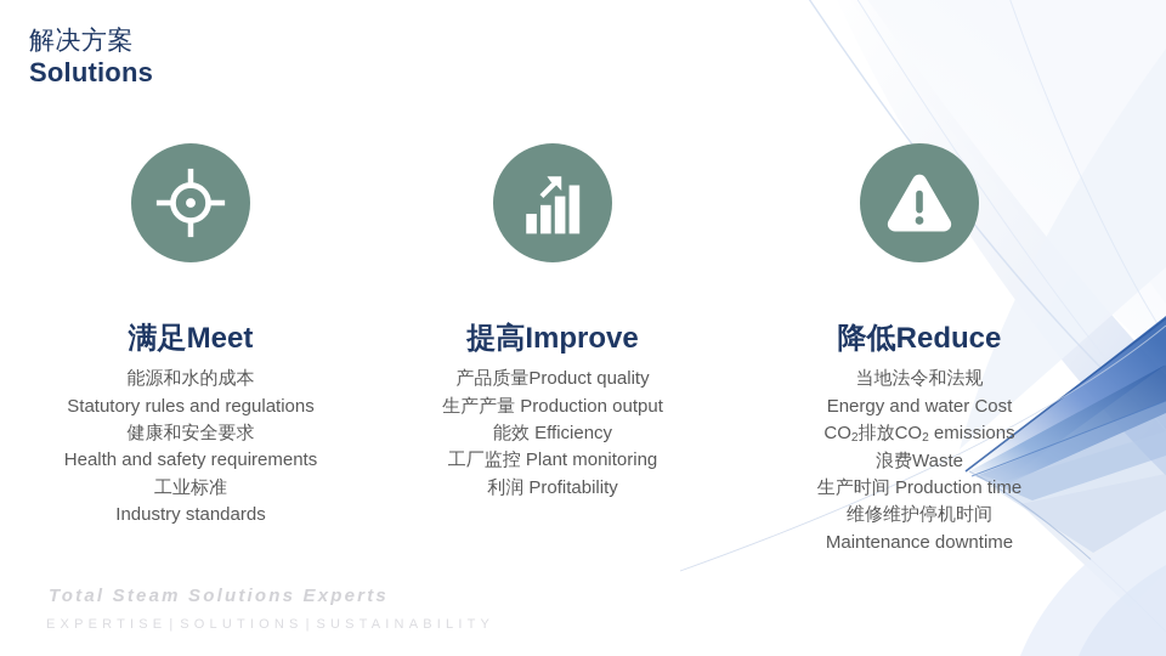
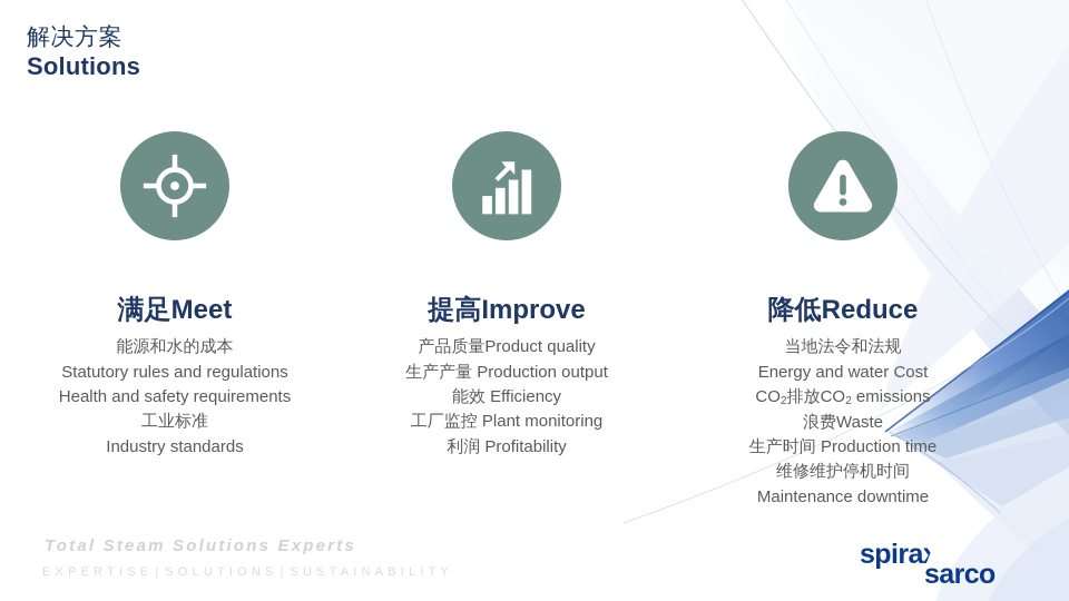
  解决方案
  Solutions
  满足Meet
  能源和水的成本
  Statutory rules and regulations
- 健康和安全要求
  Health and safety requirements
  工业标准
  Industry standards
  提高Improve
  产品质量Product quality
  生产产量 Production output
  能效 Efficiency
  工厂监控 Plant monitoring
  利润 Profitability
  降低Reduce
  当地法令和法规
  Energy and water Cost
  CO2排放CO2 emissions
  浪费Waste
  生产时间 Production time
  维修维护停机时间
  Maintenance downtime
  Total Steam Solutions Experts
  EXPERTISE
  SOLUTIONS
  SUSTAINABILITY
+ spirax
+ sarco
